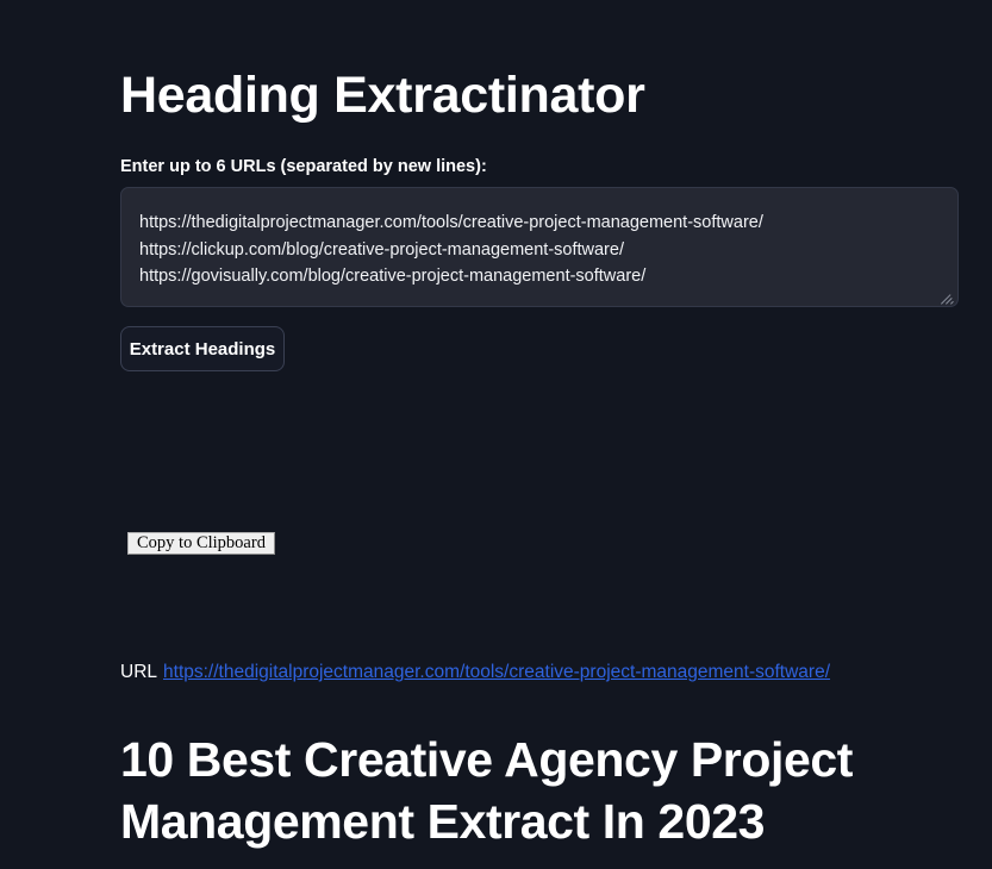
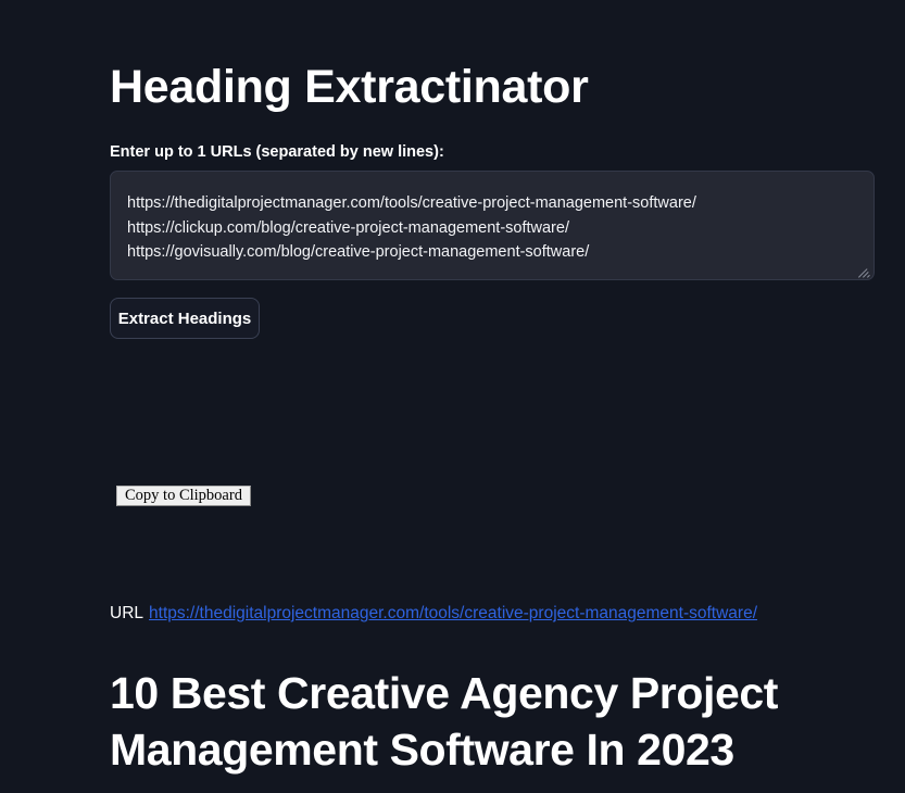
  Heading Extractinator
- Enter up to 6 URLs (separated by new lines):
+ Enter up to 1 URLs (separated by new lines):
  https://thedigitalprojectmanager.com/tools/creative-project-management-software/
  https://clickup.com/blog/creative-project-management-software/
  https://govisually.com/blog/creative-project-management-software/
  Extract Headings
  Copy to Clipboard
  URL https://thedigitalprojectmanager.com/tools/creative-project-management-software/
- 10 Best Creative Agency Project Management Extract In 2023
+ 10 Best Creative Agency Project Management Software In 2023
